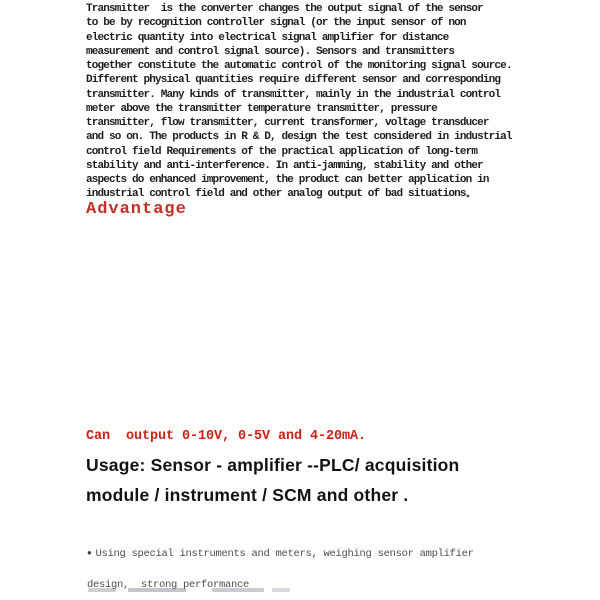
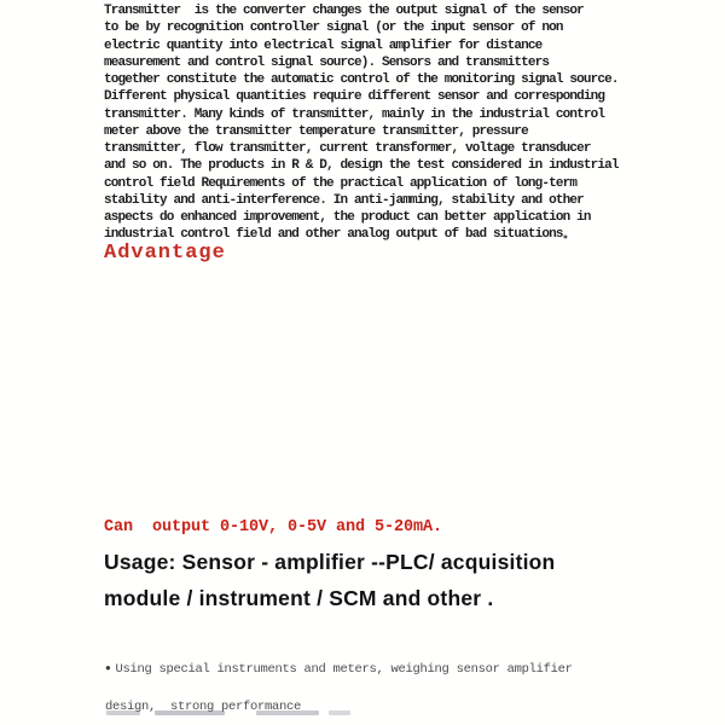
  Transmitter is the converter changes the output signal of the sensor
  to be by recognition controller signal (or the input sensor of non
  electric quantity into electrical signal amplifier for distance
  measurement and control signal source). Sensors and transmitters
  together constitute the automatic control of the monitoring signal source.
  Different physical quantities require different sensor and corresponding
  transmitter. Many kinds of transmitter, mainly in the industrial control
  meter above the transmitter temperature transmitter, pressure
  transmitter, flow transmitter, current transformer, voltage transducer
  and so on. The products in R & D, design the test considered in industrial
  control field Requirements of the practical application of long-term
  stability and anti-interference. In anti-jamming, stability and other
  aspects do enhanced improvement, the product can better application in
  industrial control field and other analog output of bad situations。
  Advantage
- Can output 0-10V, 0-5V and 4-20mA.
+ Can output 0-10V, 0-5V and 5-20mA.
  Usage: Sensor - amplifier --PLC/ acquisition
  module / instrument / SCM and other .
  ● Using special instruments and meters, weighing sensor amplifier
  design, strong performance
